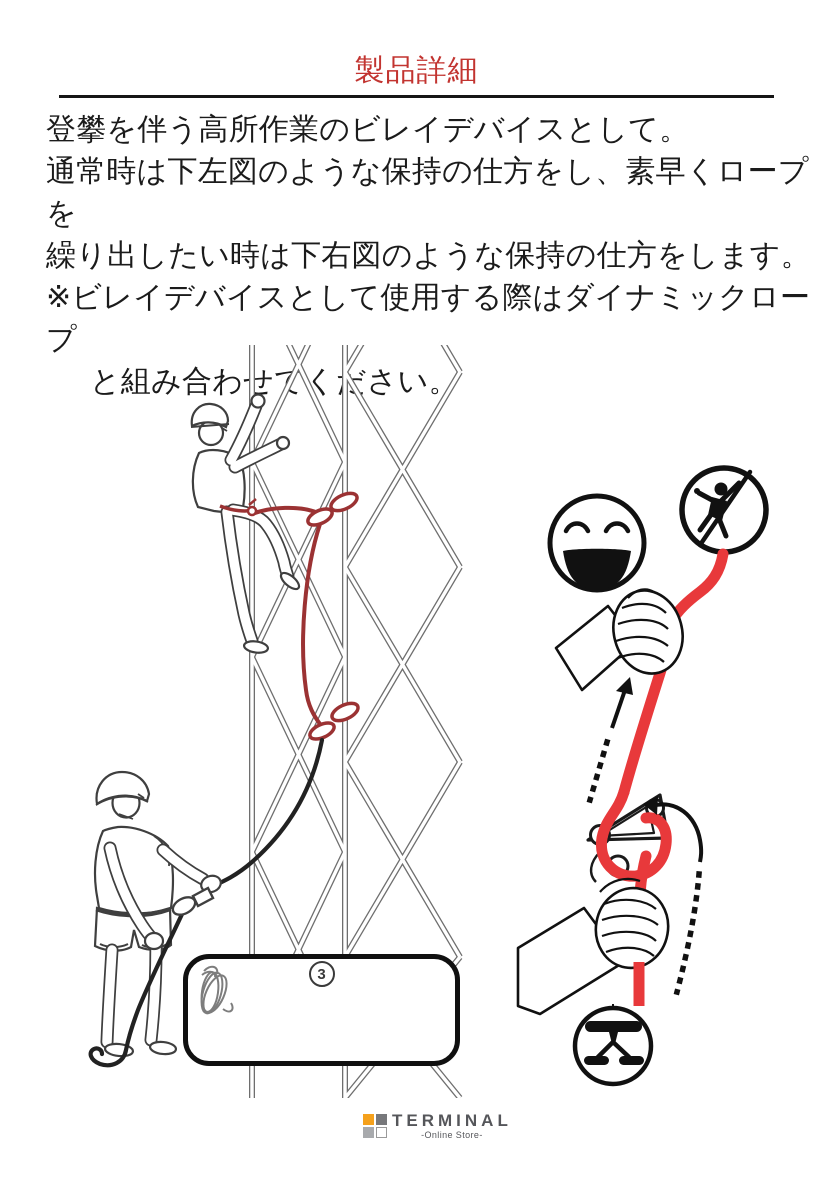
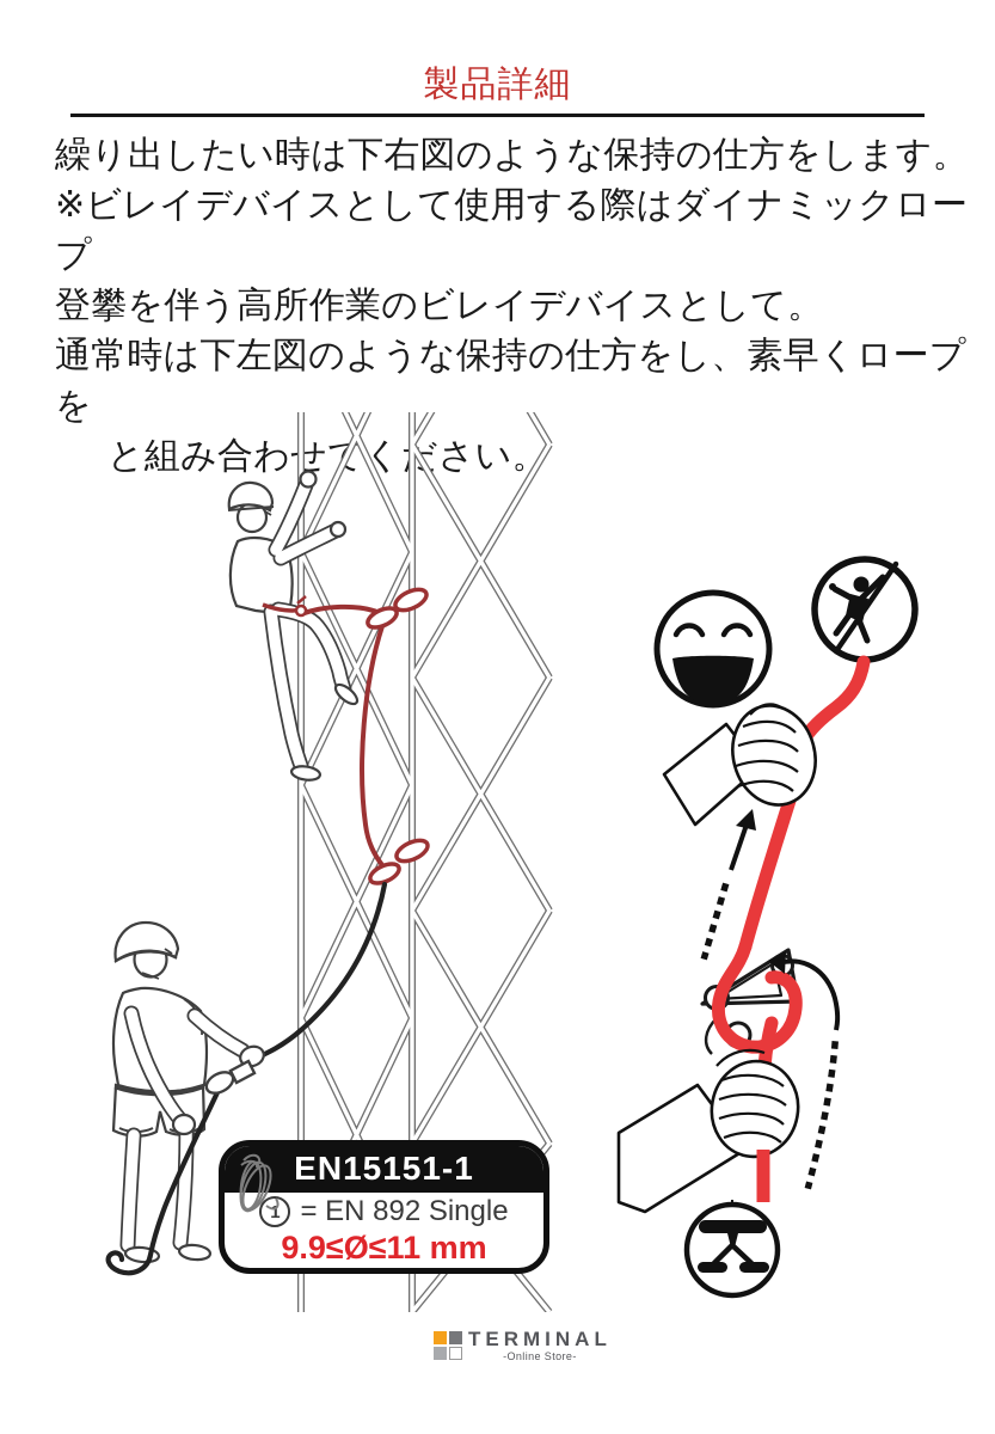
  製品詳細
- 登攀を伴う高所作業のビレイデバイスとして。
+ 繰り出したい時は下右図のような保持の仕方をします。
- 通常時は下左図のような保持の仕方をし、素早くロープを
+ ※ビレイデバイスとして使用する際はダイナミックロープ
- 繰り出したい時は下右図のような保持の仕方をします。
+ 登攀を伴う高所作業のビレイデバイスとして。
- ※ビレイデバイスとして使用する際はダイナミックロープ
+ 通常時は下左図のような保持の仕方をし、素早くロープを
  と組み合わせくさい。
+ EN15151-1
- 3
+ 1
+ = EN 892 Single
+ 9.9≤Ø≤11 mm
  TERMINAL
  -Online Store-
